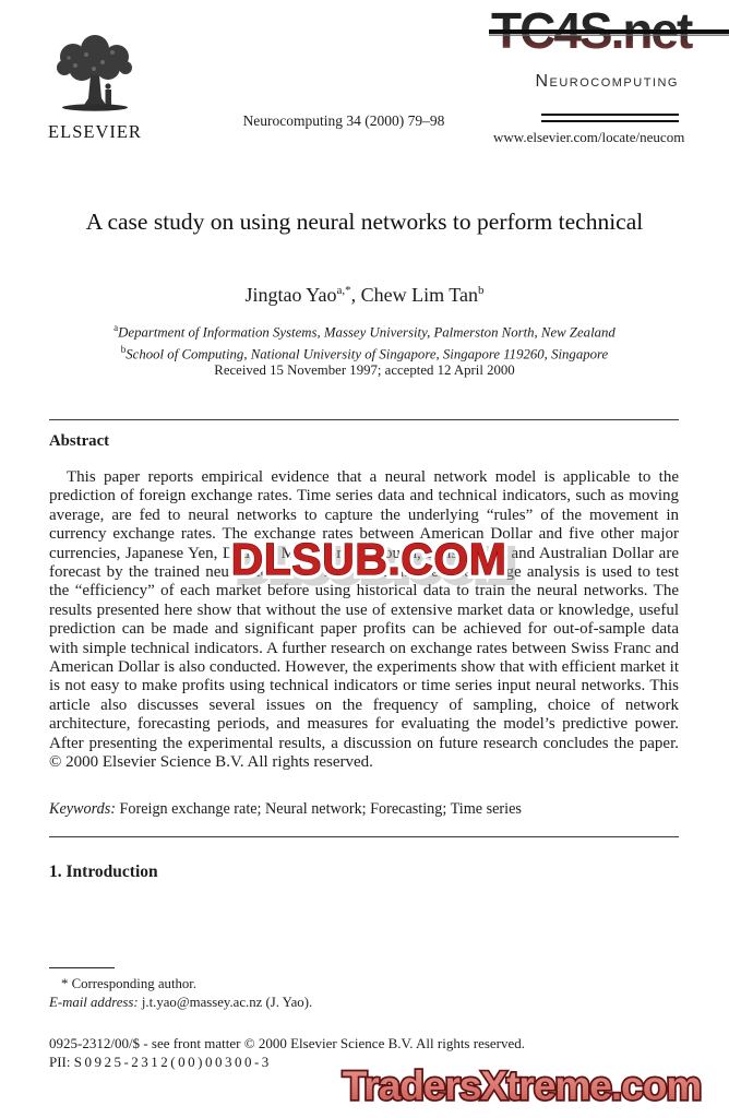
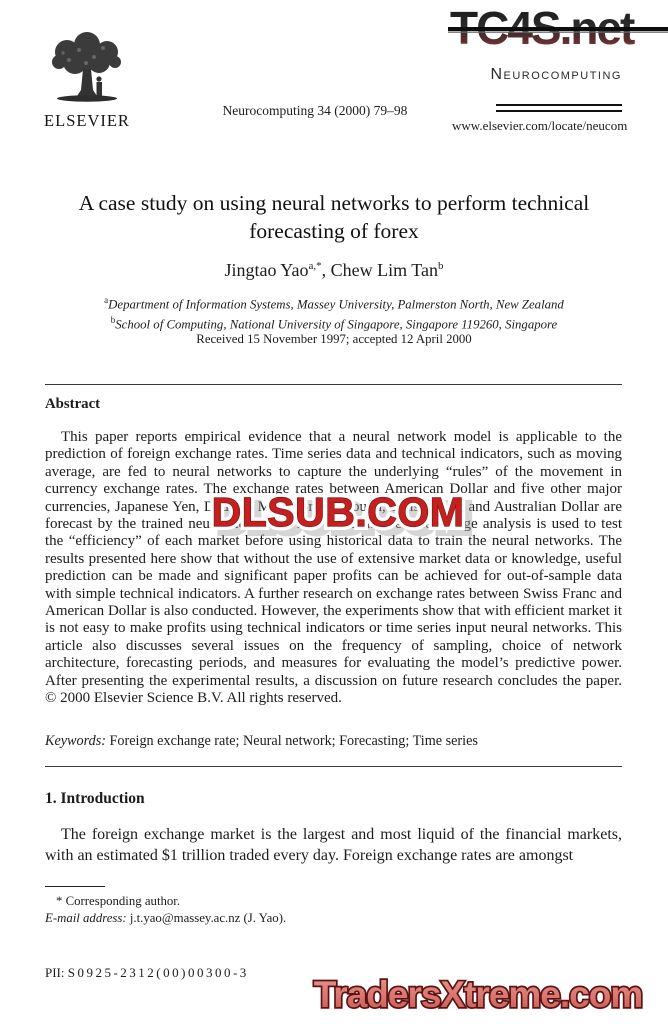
  ELSEVIER
  Neurocomputing 34 (2000) 79–98
  Neurocomputing
  www.elsevier.com/locate/neucom
  A case study on using neural networks to perform technical
+ forecasting of forex
  Jingtao Yaoa,*, Chew Lim Tanb
  aDepartment of Information Systems, Massey University, Palmerston North, New Zealand
  bSchool of Computing, National University of Singapore, Singapore 119260, Singapore
  Received 15 November 1997; accepted 12 April 2000
  Abstract
  This paper reports empirical evidence that a neural network model is applicable to the prediction of foreign exchange rates. Time series data and technical indicators, such as moving average, are fed to neural networks to capture the underlying “rules” of the movement in currency exchange rates. The exchange rates between American Dollar and five other major currencies, Japanese Yen, Deutsch Mark, British Pound, Swiss Franc and Australian Dollar are forecast by the trained neural networks. The traditional rescaled range analysis is used to test the “efficiency” of each market before using historical data to train the neural networks. The results presented here show that without the use of extensive market data or knowledge, useful prediction can be made and significant paper profits can be achieved for out-of-sample data with simple technical indicators. A further research on exchange rates between Swiss Franc and American Dollar is also conducted. However, the experiments show that with efficient market it is not easy to make profits using technical indicators or time series input neural networks. This article also discusses several issues on the frequency of sampling, choice of network architecture, forecasting periods, and measures for evaluating the model’s predictive power. After presenting the experimental results, a discussion on future research concludes the paper. © 2000 Elsevier Science B.V. All rights reserved.
  DLSUB.COM
  DLSUB.COM
  Keywords: Foreign exchange rate; Neural network; Forecasting; Time series
  1. Introduction
+ The foreign exchange market is the largest and most liquid of the financial markets, with an estimated $1 trillion traded every day. Foreign exchange rates are amongst
  * Corresponding author.
  E-mail address: j.t.yao@massey.ac.nz (J. Yao).
- 0925-2312/00/$ - see front matter © 2000 Elsevier Science B.V. All rights reserved.
  PII: S0925-2312(00)00300-3
  TradersXtreme.com
